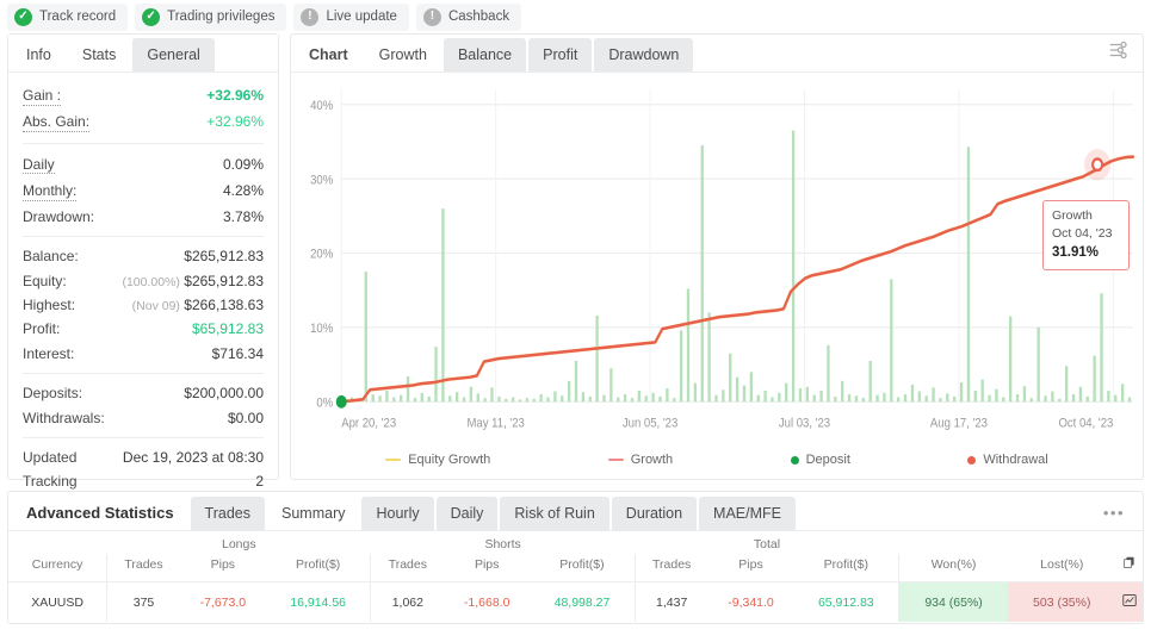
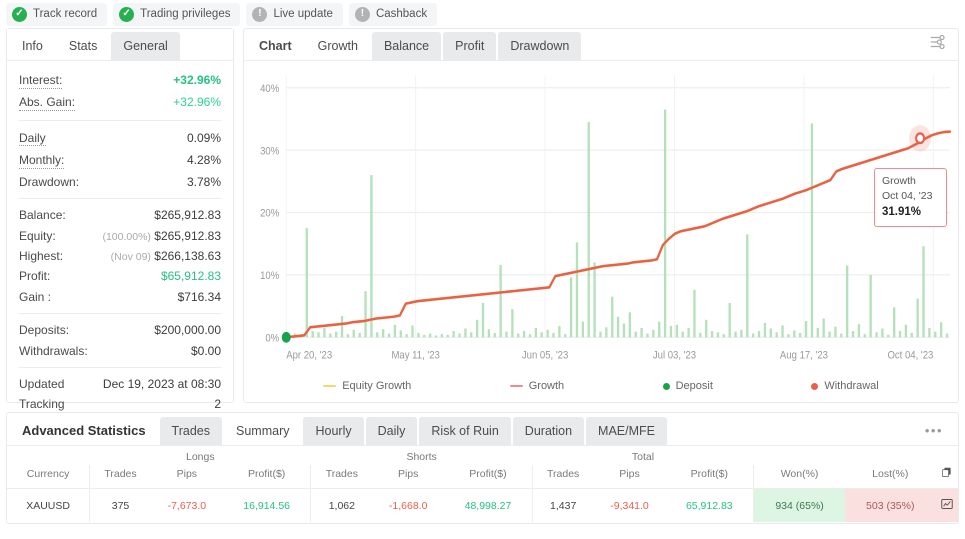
  ✓
  Track record
  ✓
  Trading privileges
  !
  Live update
  !
  Cashback
  Info
  Stats
  General
- Gain :
+ Interest:
  +32.96%
  Abs. Gain:
  +32.96%
  Daily
  0.09%
  Monthly:
  4.28%
  Drawdown:
  3.78%
  Balance:
  $265,912.83
  Equity:
  (100.00%) $265,912.83
  Highest:
  (Nov 09) $266,138.63
  Profit:
  $65,912.83
- Interest:
+ Gain :
  $716.34
  Deposits:
  $200,000.00
  Withdrawals:
  $0.00
  Updated
  Dec 19, 2023 at 08:30
  Tracking
  2
  Chart
  Growth
  Balance
  Profit
  Drawdown
  0%
  10%
  20%
  30%
  40%
  Apr 20, '23
  May 11, '23
  Jun 05, '23
  Jul 03, '23
  Aug 17, '23
  Oct 04, '23
  Growth
  Oct 04, '23
  31.91%
  Equity Growth
  Growth
  Deposit
  Withdrawal
  Advanced Statistics
  Trades
  Summary
  Hourly
  Daily
  Risk of Ruin
  Duration
  MAE/MFE
  •••
  	Longs	Shorts	Total
  Currency	Trades	Pips	Profit($)	Trades	Pips	Profit($)	Trades	Pips	Profit($)	Won(%)	Lost(%)
  XAUUSD	375	-7,673.0	16,914.56	1,062	-1,668.0	48,998.27	1,437	-9,341.0	65,912.83	934 (65%)	503 (35%)
